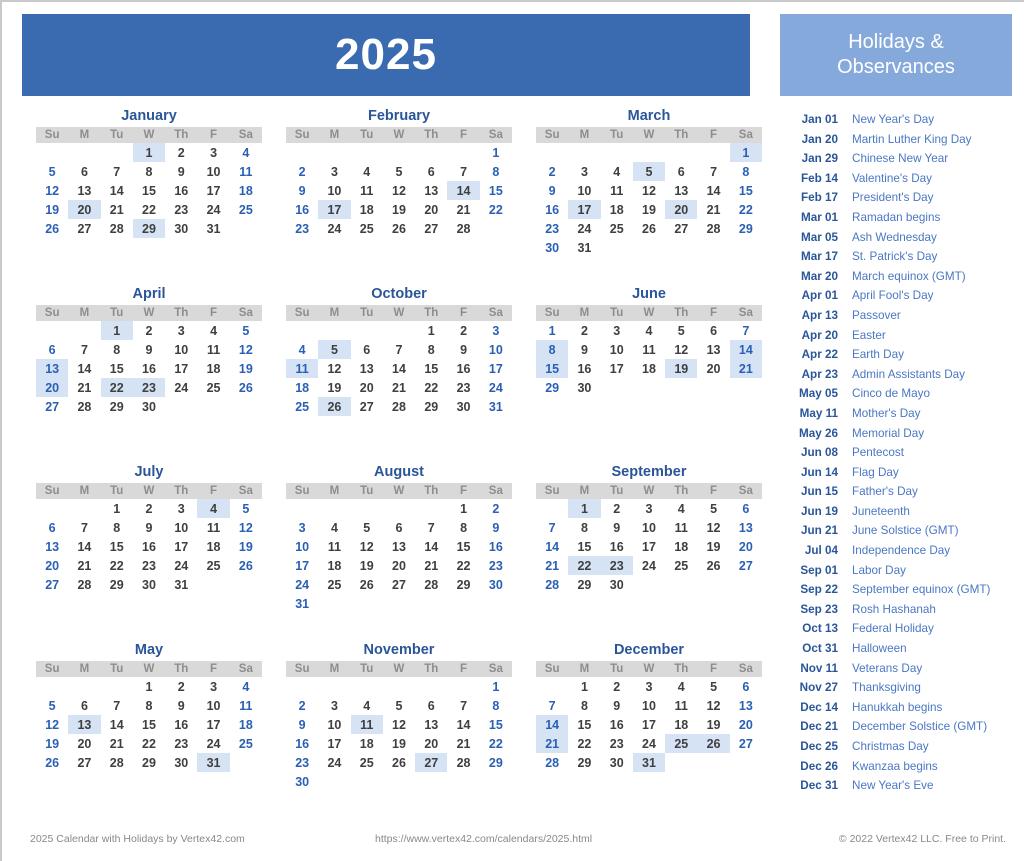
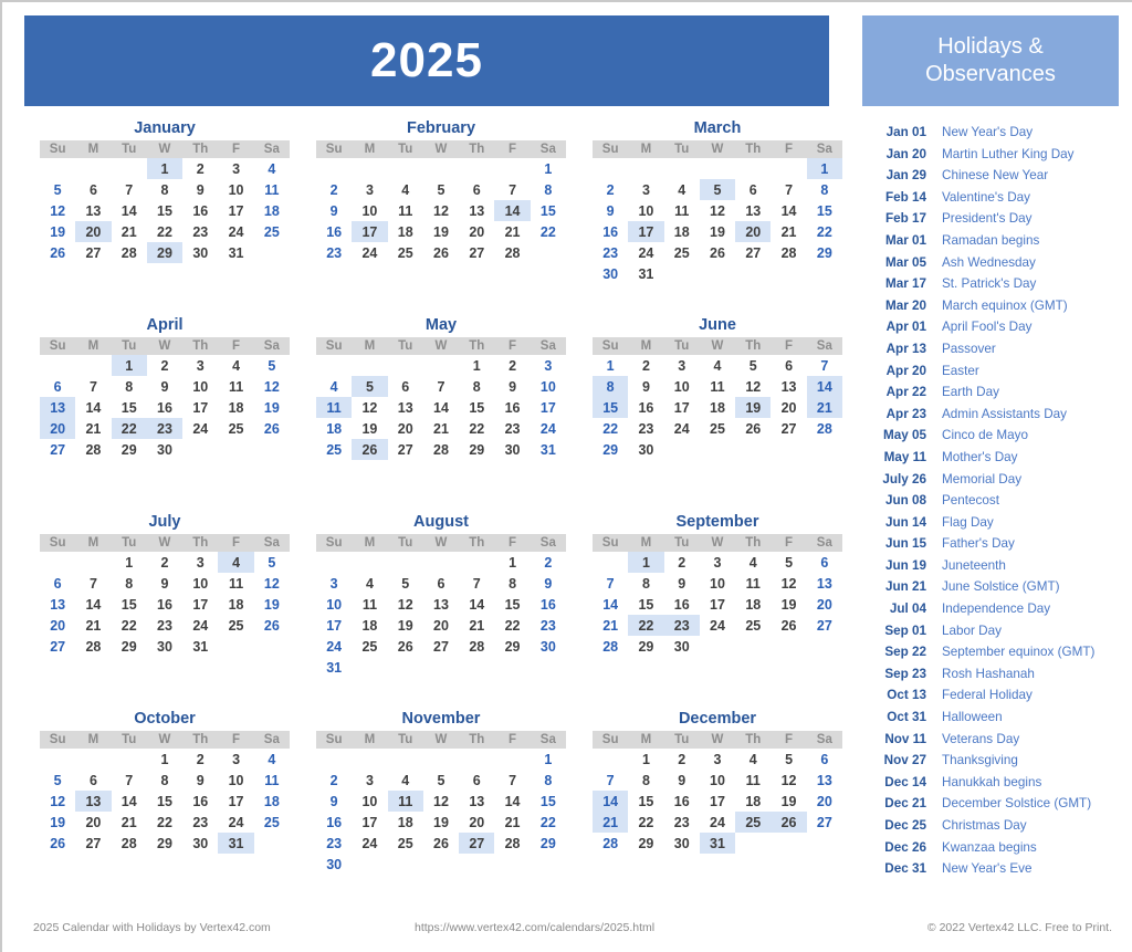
  2025
  Holidays &
  Observances
  January
  Su	M	Tu	W	Th	F	Sa
  			1	2	3	4
  5	6	7	8	9	10	11
  12	13	14	15	16	17	18
  19	20	21	22	23	24	25
  26	27	28	29	30	31
  February
  Su	M	Tu	W	Th	F	Sa
  						1
  2	3	4	5	6	7	8
  9	10	11	12	13	14	15
  16	17	18	19	20	21	22
  23	24	25	26	27	28
  March
  Su	M	Tu	W	Th	F	Sa
  						1
  2	3	4	5	6	7	8
  9	10	11	12	13	14	15
  16	17	18	19	20	21	22
  23	24	25	26	27	28	29
  30	31
  April
  Su	M	Tu	W	Th	F	Sa
  		1	2	3	4	5
  6	7	8	9	10	11	12
  13	14	15	16	17	18	19
  20	21	22	23	24	25	26
  27	28	29	30
- October
+ May
  Su	M	Tu	W	Th	F	Sa
  				1	2	3
  4	5	6	7	8	9	10
  11	12	13	14	15	16	17
  18	19	20	21	22	23	24
  25	26	27	28	29	30	31
  June
  Su	M	Tu	W	Th	F	Sa
  1	2	3	4	5	6	7
  8	9	10	11	12	13	14
  15	16	17	18	19	20	21
+ 22	23	24	25	26	27	28
  29	30
  July
  Su	M	Tu	W	Th	F	Sa
  		1	2	3	4	5
  6	7	8	9	10	11	12
  13	14	15	16	17	18	19
  20	21	22	23	24	25	26
  27	28	29	30	31
  August
  Su	M	Tu	W	Th	F	Sa
  					1	2
  3	4	5	6	7	8	9
  10	11	12	13	14	15	16
  17	18	19	20	21	22	23
  24	25	26	27	28	29	30
  31
  September
  Su	M	Tu	W	Th	F	Sa
  	1	2	3	4	5	6
  7	8	9	10	11	12	13
  14	15	16	17	18	19	20
  21	22	23	24	25	26	27
  28	29	30
- May
+ October
  Su	M	Tu	W	Th	F	Sa
  			1	2	3	4
  5	6	7	8	9	10	11
  12	13	14	15	16	17	18
  19	20	21	22	23	24	25
  26	27	28	29	30	31
  November
  Su	M	Tu	W	Th	F	Sa
  						1
  2	3	4	5	6	7	8
  9	10	11	12	13	14	15
  16	17	18	19	20	21	22
  23	24	25	26	27	28	29
  30
  December
  Su	M	Tu	W	Th	F	Sa
  	1	2	3	4	5	6
  7	8	9	10	11	12	13
  14	15	16	17	18	19	20
  21	22	23	24	25	26	27
  28	29	30	31
  Jan 01
  New Year's Day
  Jan 20
  Martin Luther King Day
  Jan 29
  Chinese New Year
  Feb 14
  Valentine's Day
  Feb 17
  President's Day
  Mar 01
  Ramadan begins
  Mar 05
  Ash Wednesday
  Mar 17
  St. Patrick's Day
  Mar 20
  March equinox (GMT)
  Apr 01
  April Fool's Day
  Apr 13
  Passover
  Apr 20
  Easter
  Apr 22
  Earth Day
  Apr 23
  Admin Assistants Day
  May 05
  Cinco de Mayo
  May 11
  Mother's Day
- May 26
+ July 26
  Memorial Day
  Jun 08
  Pentecost
  Jun 14
  Flag Day
  Jun 15
  Father's Day
  Jun 19
  Juneteenth
  Jun 21
  June Solstice (GMT)
  Jul 04
  Independence Day
  Sep 01
  Labor Day
  Sep 22
  September equinox (GMT)
  Sep 23
  Rosh Hashanah
  Oct 13
  Federal Holiday
  Oct 31
  Halloween
  Nov 11
  Veterans Day
  Nov 27
  Thanksgiving
  Dec 14
  Hanukkah begins
  Dec 21
  December Solstice (GMT)
  Dec 25
  Christmas Day
  Dec 26
  Kwanzaa begins
  Dec 31
  New Year's Eve
  2025 Calendar with Holidays by Vertex42.com
  https://www.vertex42.com/calendars/2025.html
  © 2022 Vertex42 LLC. Free to Print.
